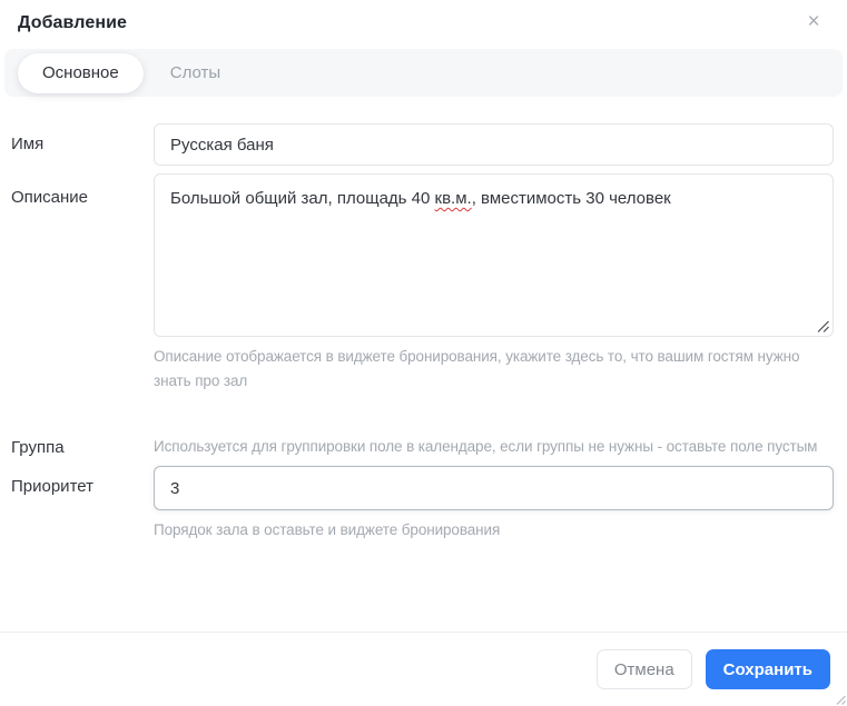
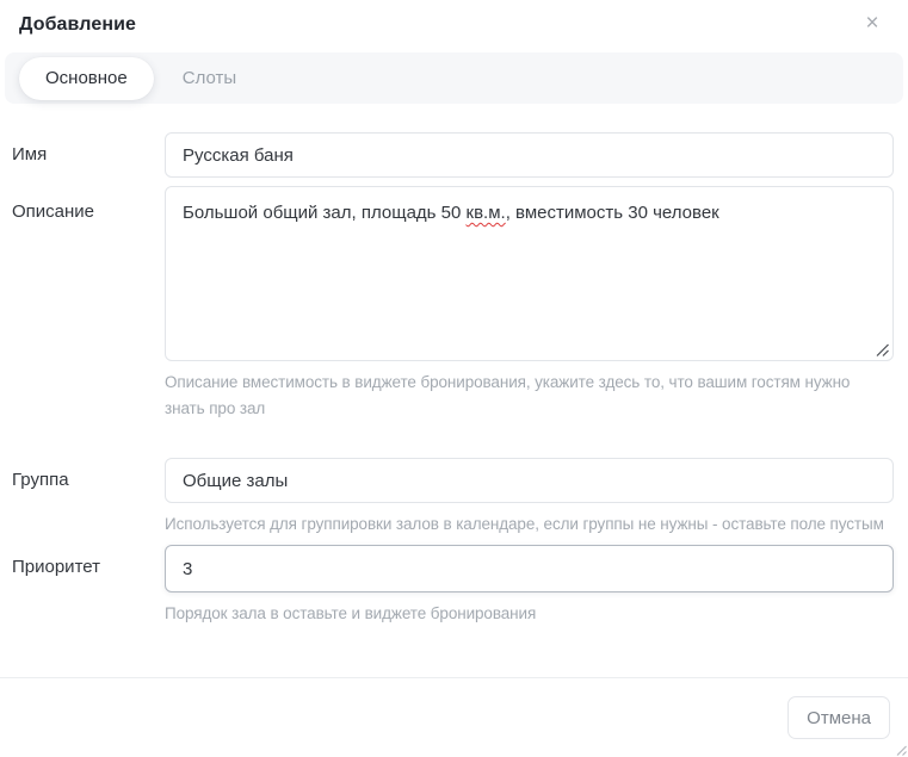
  Добавление
  ×
  Основное
  Слоты
  Имя
  Русская баня
  Описание
- Большой общий зал, площадь 40 кв.м., вместимость 30 человек
+ Большой общий зал, площадь 50 кв.м., вместимость 30 человек
- Описание отображается в виджете бронирования, укажите здесь то, что вашим гостям нужно знать про зал
+ Описание вместимость в виджете бронирования, укажите здесь то, что вашим гостям нужно знать про зал
  Группа
+ Общие залы
- Используется для группировки поле в календаре, если группы не нужны - оставьте поле пустым
+ Используется для группировки залов в календаре, если группы не нужны - оставьте поле пустым
  Приоритет
  3
  Порядок зала в оставьте и виджете бронирования
  Отмена
- Сохранить
